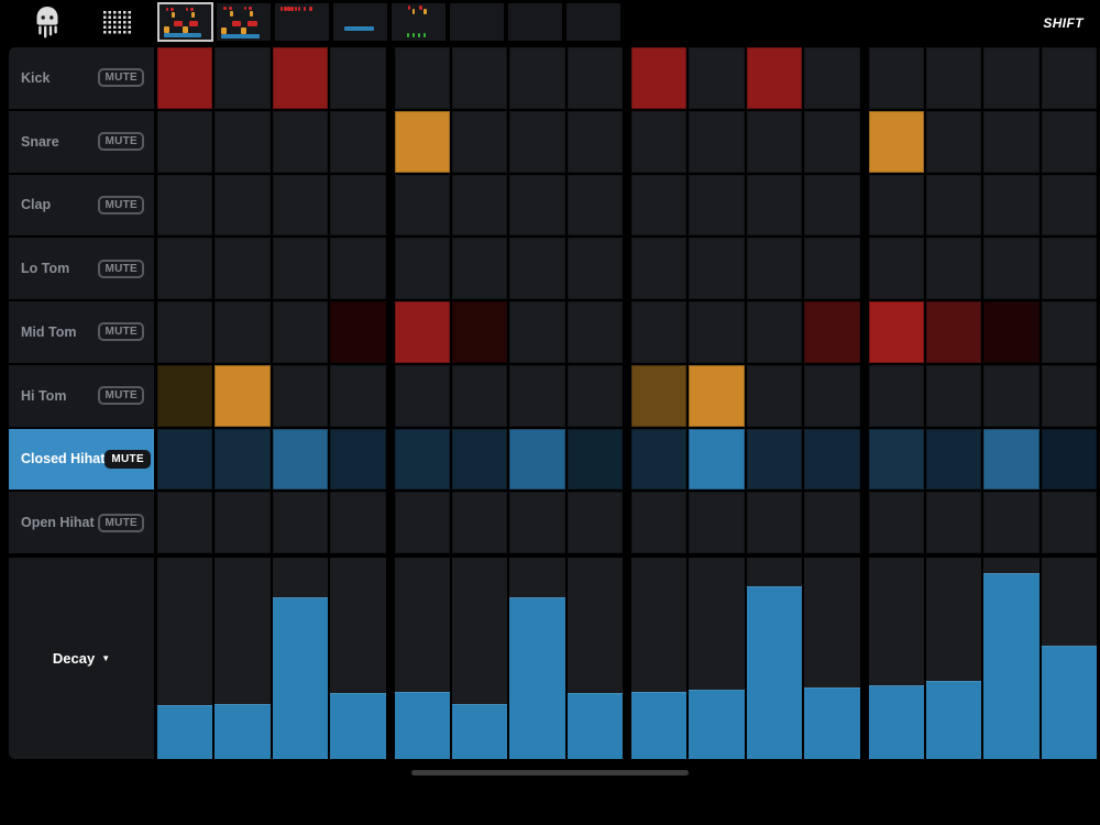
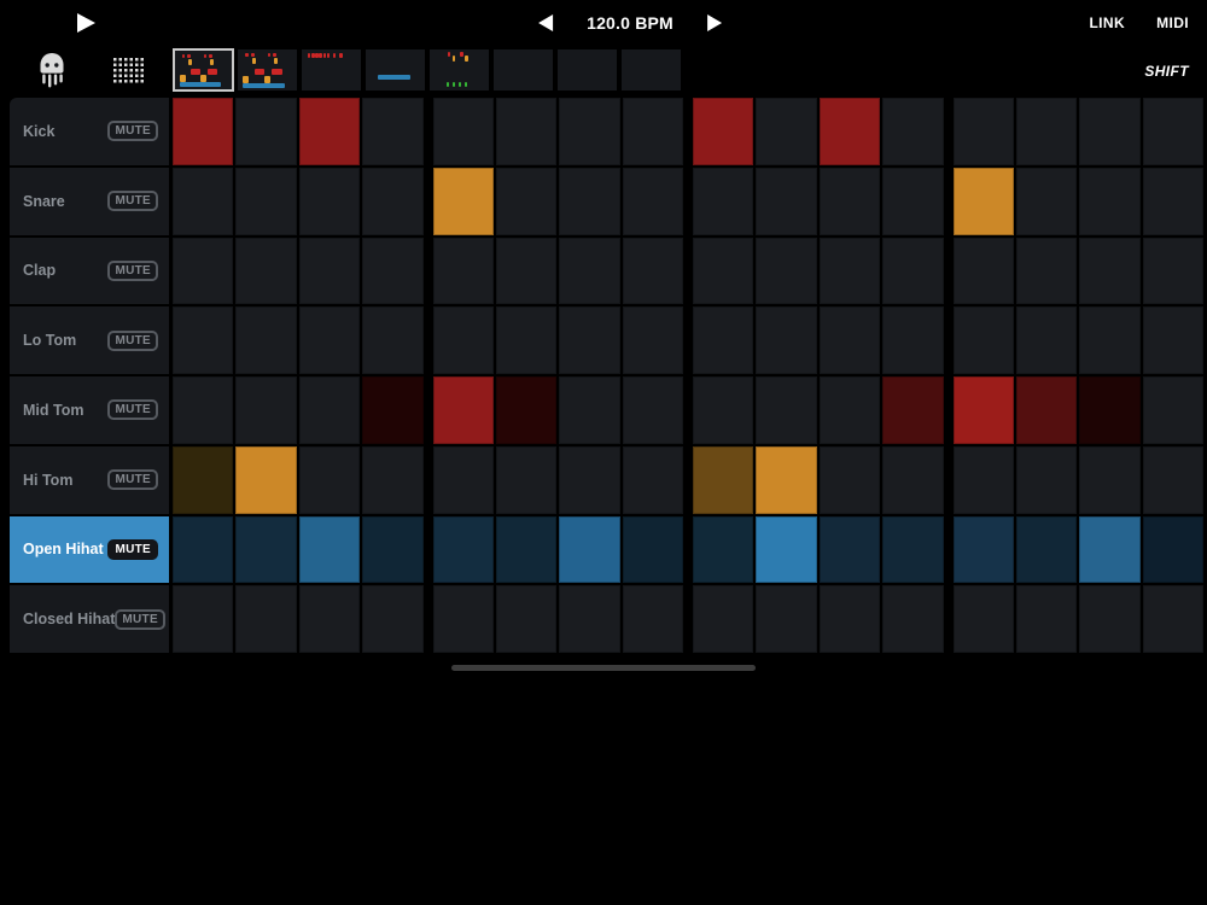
+ 120.0 BPM
+ LINK
+ MIDI
  SHIFT
  Kick
  MUTE
  Snare
  MUTE
  Clap
  MUTE
  Lo Tom
  MUTE
  Mid Tom
  MUTE
  Hi Tom
  MUTE
- Closed Hihat
+ Open Hihat
  MUTE
- Open Hihat
+ Closed Hihat
  MUTE
- Decay
- ▼
